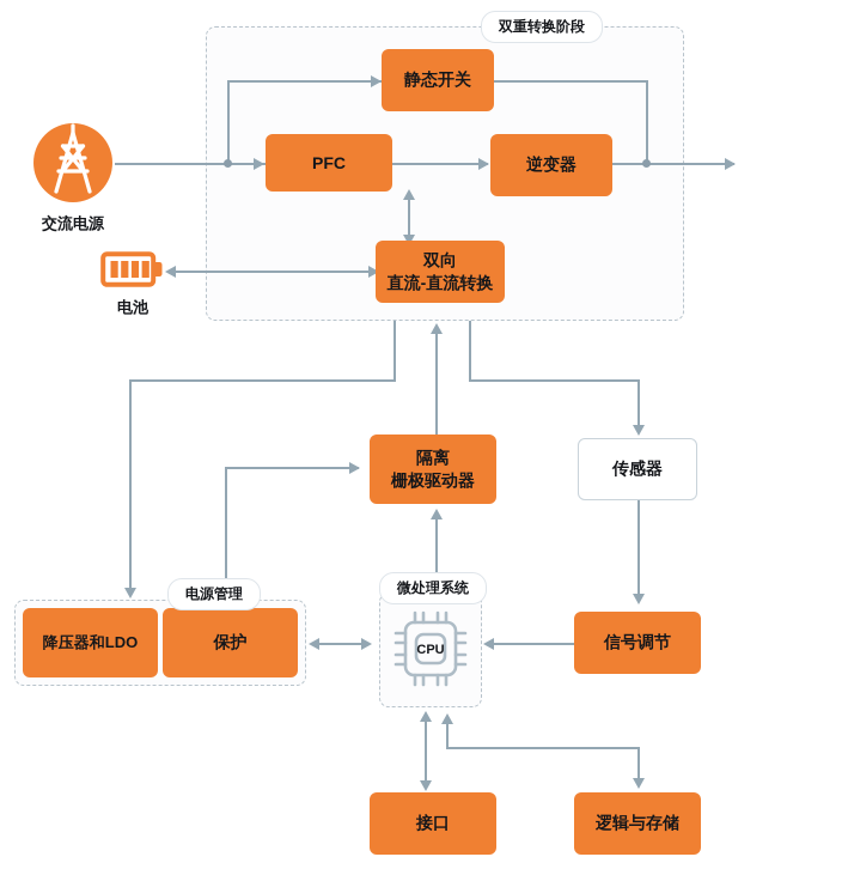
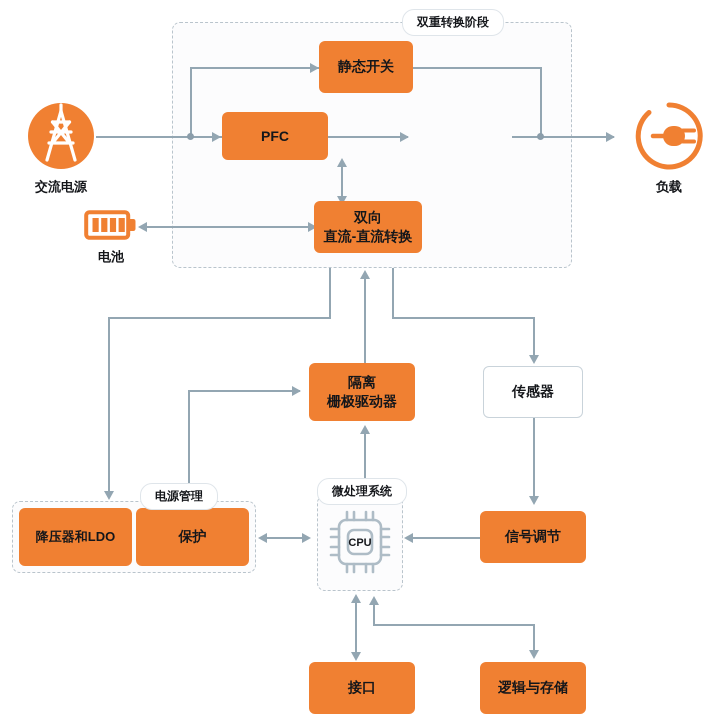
  双重转换阶段
  电源管理
  微处理系统
  交流电源
+ 负载
  电池
  静态开关
  PFC
- 逆变器
  双向
  直流-直流转换
  隔离
  栅极驱动器
  传感器
  降压器和LDO
  保护
  信号调节
  接口
  逻辑与存储
  CPU
